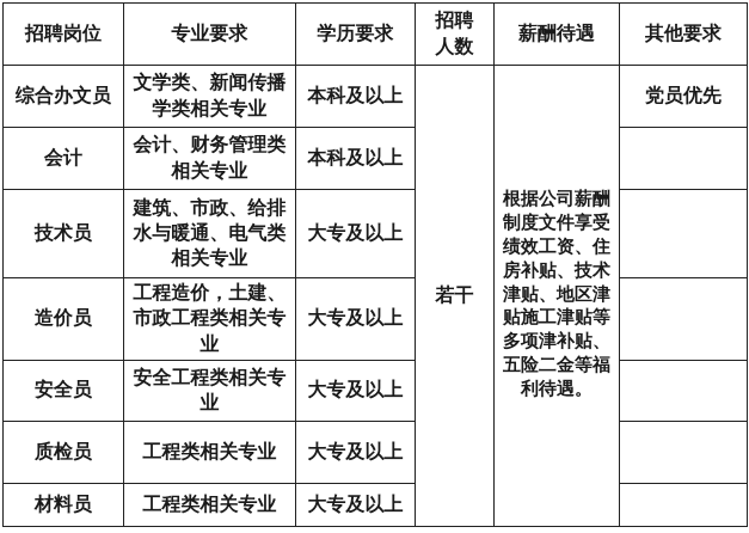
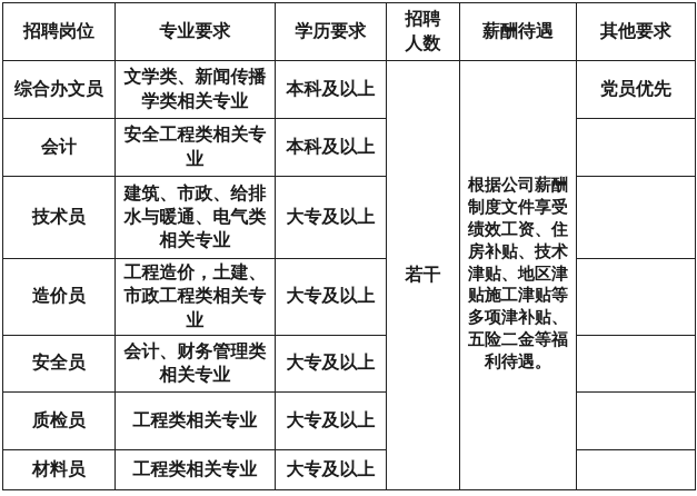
  招聘岗位	专业要求	学历要求	招聘 人数	薪酬待遇	其他要求
  综合办文员	文学类、新闻传播学类相关专业	本科及以上	若干	根据公司薪酬制度文件享受绩效工资、住房补贴、技术津贴、地区津贴施工津贴等多项津补贴、五险二金等福利待遇。	党员优先
- 会计	会计、财务管理类相关专业	本科及以上
+ 会计	安全工程类相关专业	本科及以上
  技术员	建筑、市政、给排水与暖通、电气类相关专业	大专及以上
  造价员	工程造价，土建、市政工程类相关专业	大专及以上
- 安全员	安全工程类相关专业	大专及以上
+ 安全员	会计、财务管理类相关专业	大专及以上
  质检员	工程类相关专业	大专及以上
  材料员	工程类相关专业	大专及以上
